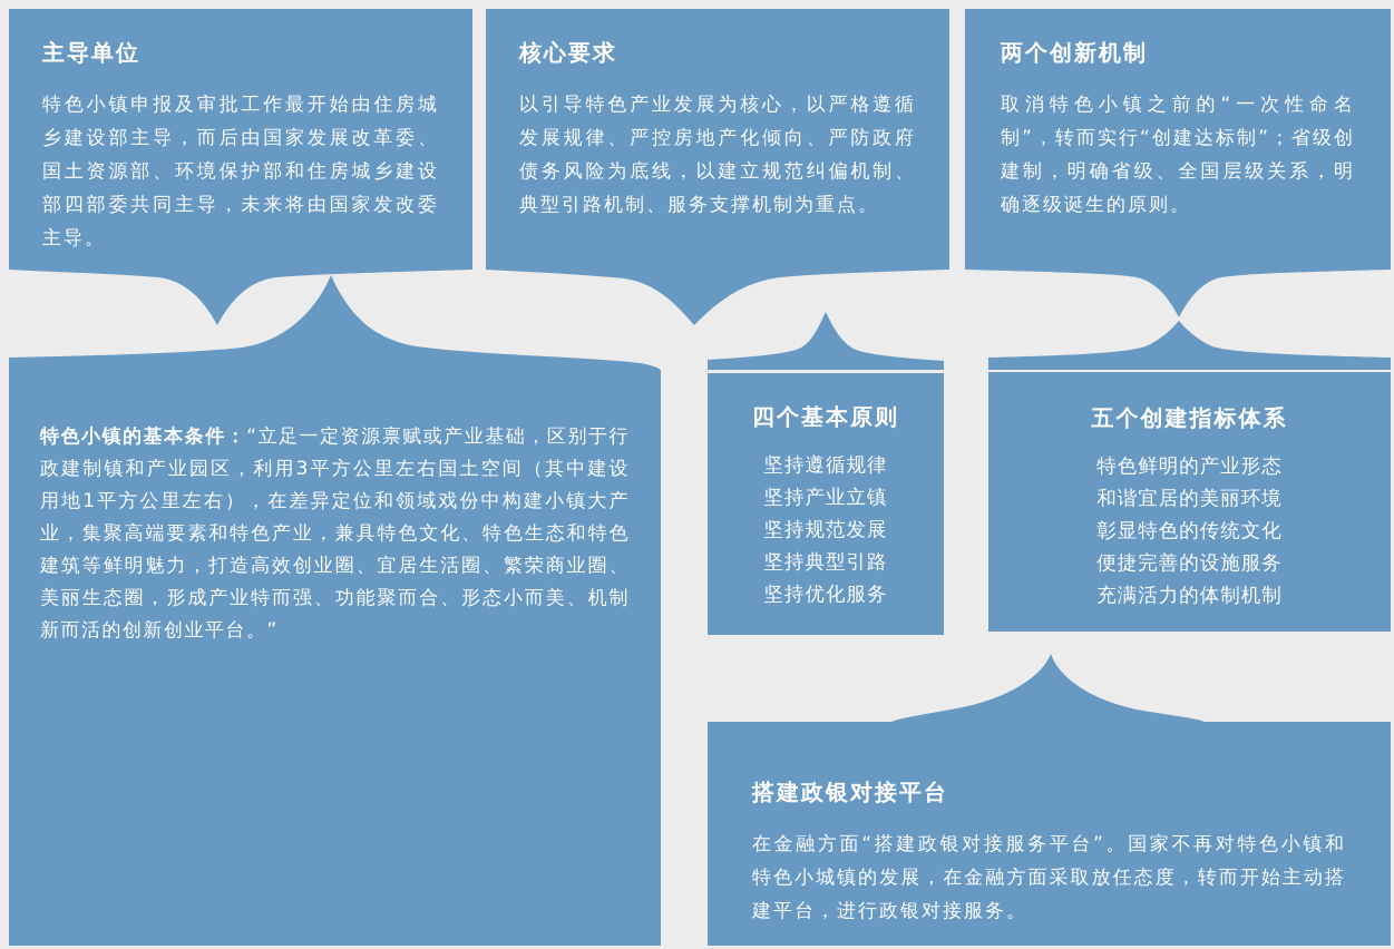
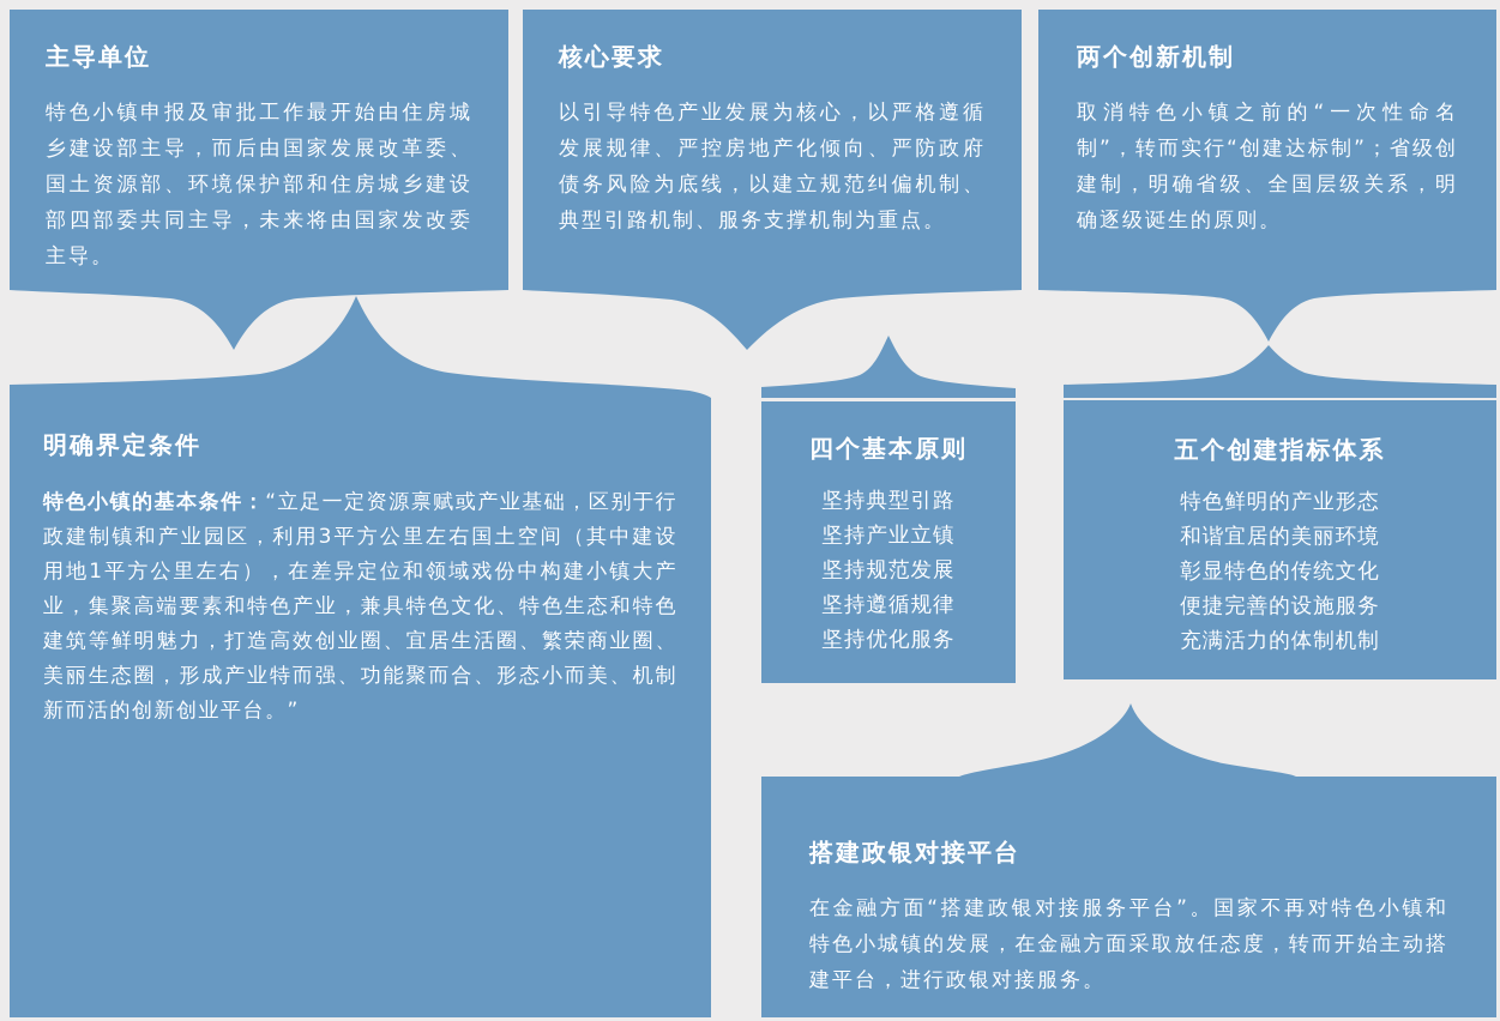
  主导单位
  特色小镇申报及审批工作最开始由住房城乡建设部主导，而后由国家发展改革委、国土资源部、环境保护部和住房城乡建设部四部委共同主导，未来将由国家发改委主导。
  核心要求
  以引导特色产业发展为核心，以严格遵循发展规律、严控房地产化倾向、严防政府债务风险为底线，以建立规范纠偏机制、典型引路机制、服务支撑机制为重点。
  两个创新机制
  取消特色小镇之前的“一次性命名制”，转而实行“创建达标制”；省级创建制，明确省级、全国层级关系，明确逐级诞生的原则。
+ 明确界定条件
  特色小镇的基本条件：“立足一定资源禀赋或产业基础，区别于行政建制镇和产业园区，利用3平方公里左右国土空间（其中建设用地1平方公里左右），在差异定位和领域戏份中构建小镇大产业，集聚高端要素和特色产业，兼具特色文化、特色生态和特色建筑等鲜明魅力，打造高效创业圈、宜居生活圈、繁荣商业圈、美丽生态圈，形成产业特而强、功能聚而合、形态小而美、机制新而活的创新创业平台。”
  四个基本原则
- 坚持遵循规律
+ 坚持典型引路
  坚持产业立镇
  坚持规范发展
- 坚持典型引路
+ 坚持遵循规律
  坚持优化服务
  五个创建指标体系
  特色鲜明的产业形态
  和谐宜居的美丽环境
  彰显特色的传统文化
  便捷完善的设施服务
  充满活力的体制机制
  搭建政银对接平台
  在金融方面“搭建政银对接服务平台”。国家不再对特色小镇和特色小城镇的发展，在金融方面采取放任态度，转而开始主动搭建平台，进行政银对接服务。
